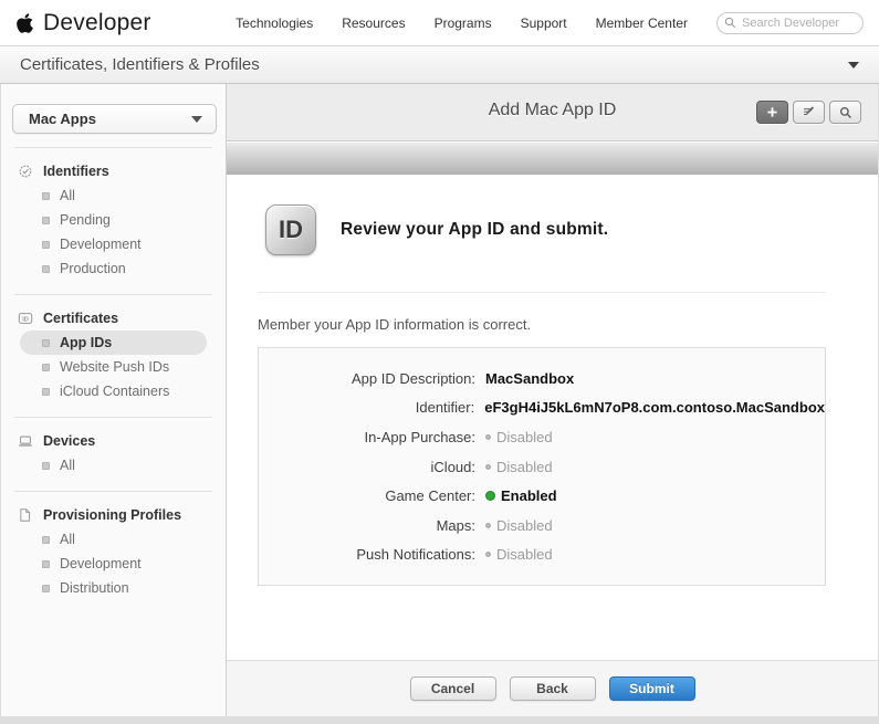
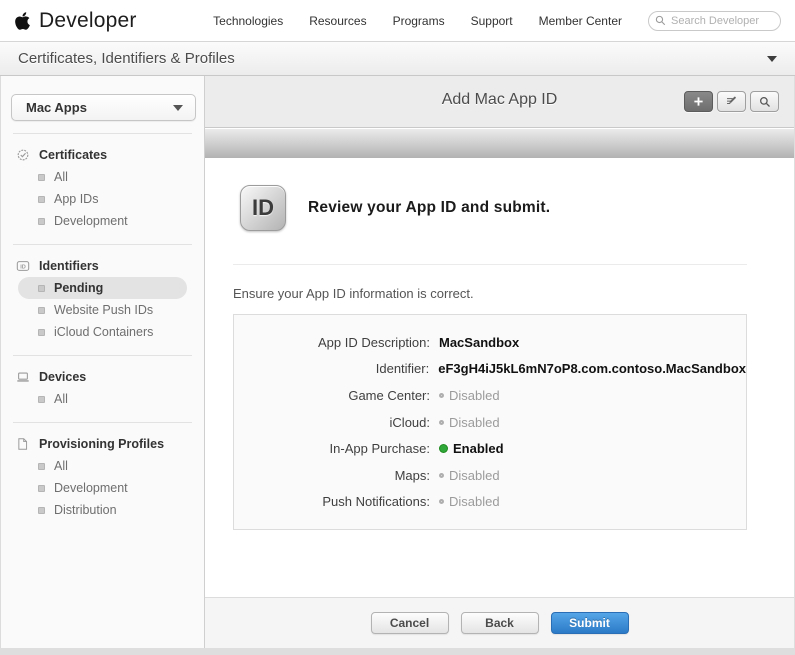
  Developer
  Technologies
  Resources
  Programs
  Support
  Member Center
  Search Developer
  Certificates, Identifiers & Profiles
  Mac Apps
- Identifiers
+ Certificates
  All
- Pending
+ App IDs
  Development
- Production
- Certificates
+ Identifiers
- App IDs
+ Pending
  Website Push IDs
  iCloud Containers
  Devices
  All
  Provisioning Profiles
  All
  Development
  Distribution
  Add Mac App ID
  ID
  Review your App ID and submit.
- Member your App ID information is correct.
+ Ensure your App ID information is correct.
  App ID Description:
  MacSandbox
  Identifier:
  eF3gH4iJ5kL6mN7oP8.com.contoso.MacSandbox
- In-App Purchase:
+ Game Center:
  Disabled
  iCloud:
  Disabled
- Game Center:
+ In-App Purchase:
  Enabled
  Maps:
  Disabled
  Push Notifications:
  Disabled
  Cancel
  Back
  Submit
